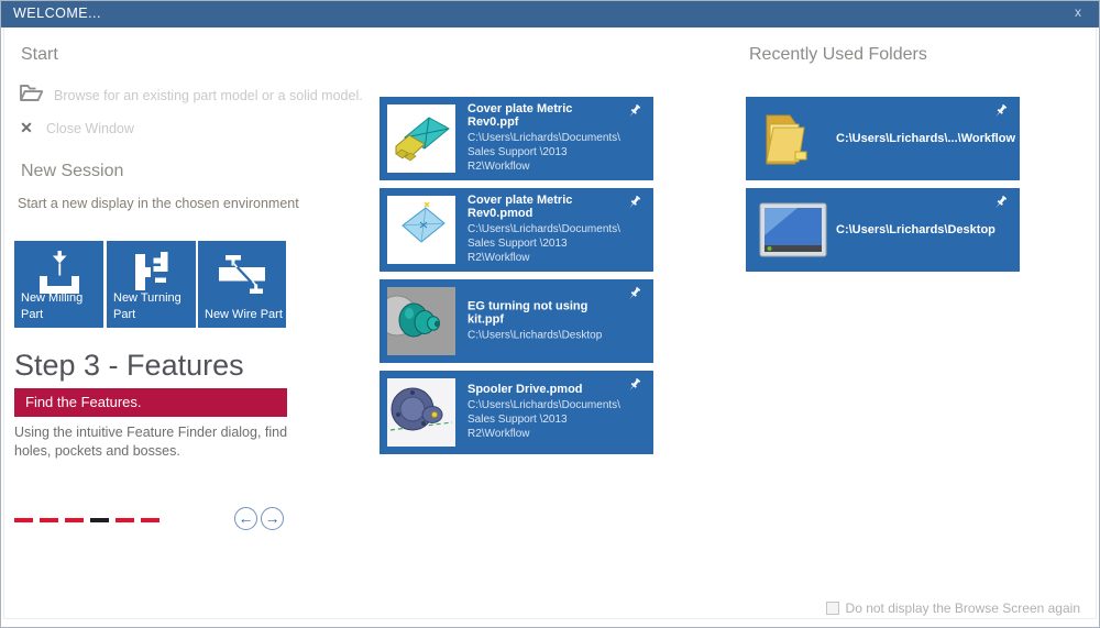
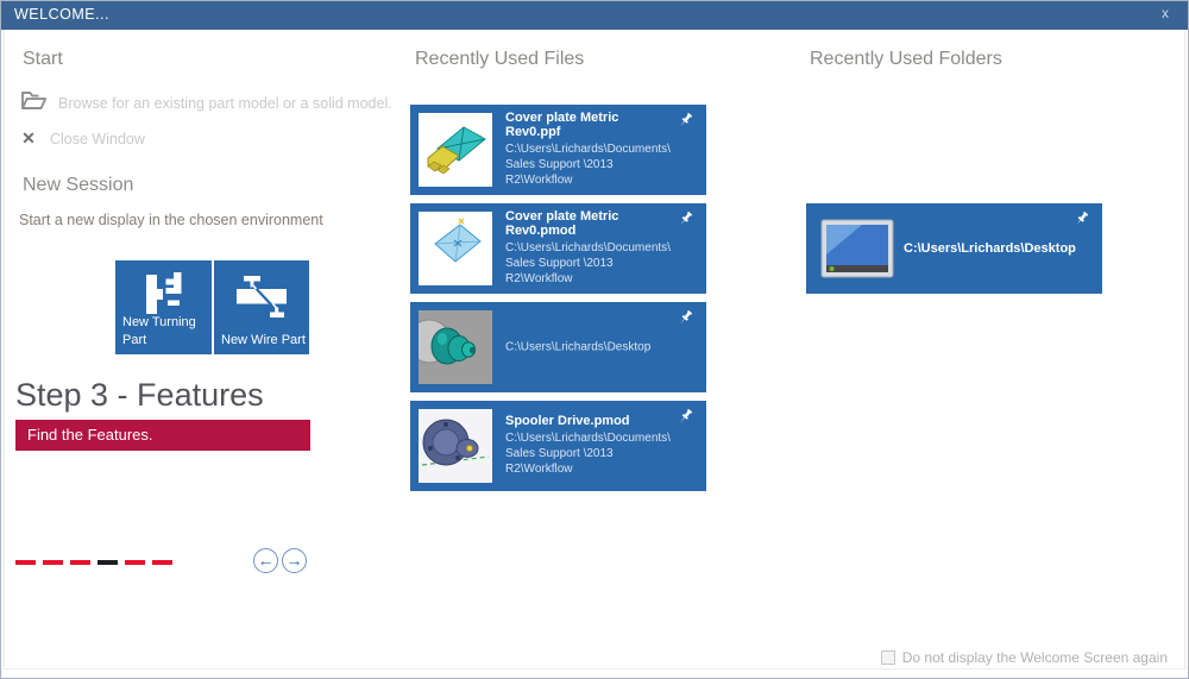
  WELCOME...
  x
  Start
  Browse for an existing part model or a solid model.
  ✕
  Close Window
  New Session
  Start a new display in the chosen environment
- New Milling Part
  New Turning Part
  New Wire Part
  Step 3 - Features
  Find the Features.
- Using the intuitive Feature Finder dialog, find holes, pockets and bosses.
  ←
  →
+ Recently Used Files
  Cover plate Metric Rev0.ppf
  C:\Users\Lrichards\Documents\Sales Support \2013 R2\Workflow
  Cover plate Metric Rev0.pmod
  C:\Users\Lrichards\Documents\Sales Support \2013 R2\Workflow
- EG turning not using kit.ppf
  C:\Users\Lrichards\Desktop
  Spooler Drive.pmod
  C:\Users\Lrichards\Documents\Sales Support \2013 R2\Workflow
  Recently Used Folders
- C:\Users\Lrichards\...\Workflow
  C:\Users\Lrichards\Desktop
- Do not display the Browse Screen again
+ Do not display the Welcome Screen again
